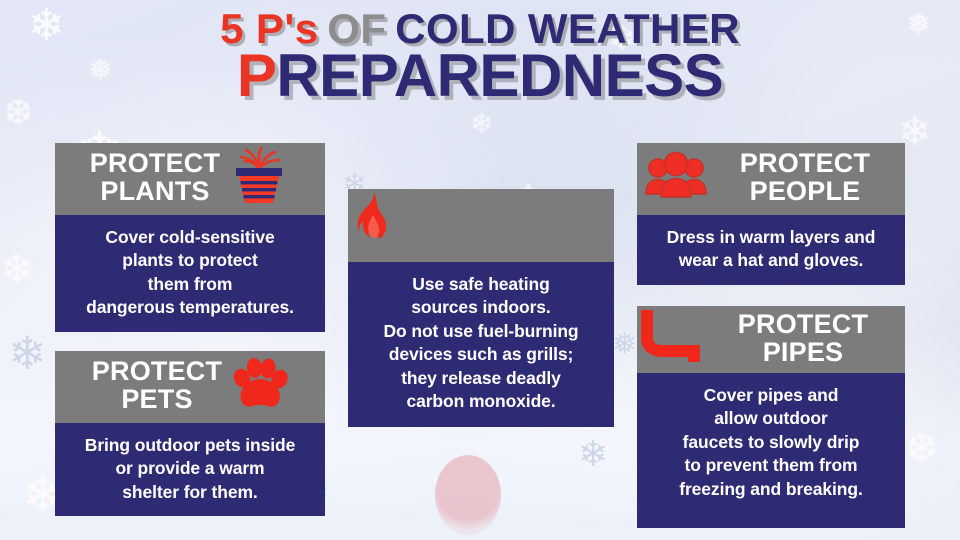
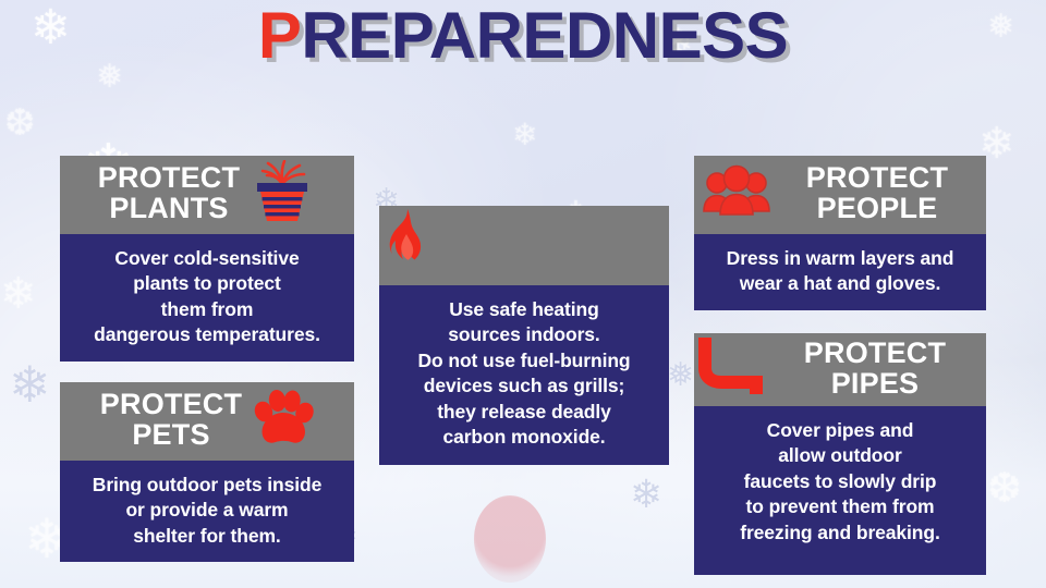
  ❄
  ❄
  ❄
  ❄
  ❄
  ❅
  ❄
  ❄
- 5 P's OF COLD WEATHER
  PREPAREDNESS
  PROTECT
  PLANTS
  Cover cold-sensitive
  plants to protect
  them from
  dangerous temperatures.
  PROTECT
  PETS
  Bring outdoor pets inside
  or provide a warm
  shelter for them.
  Use safe heating
  sources indoors.
  Do not use fuel-burning
  devices such as grills;
  they release deadly
  carbon monoxide.
  PROTECT
  PEOPLE
  Dress in warm layers and
  wear a hat and gloves.
  PROTECT
  PIPES
  Cover pipes and
  allow outdoor
  faucets to slowly drip
  to prevent them from
  freezing and breaking.
